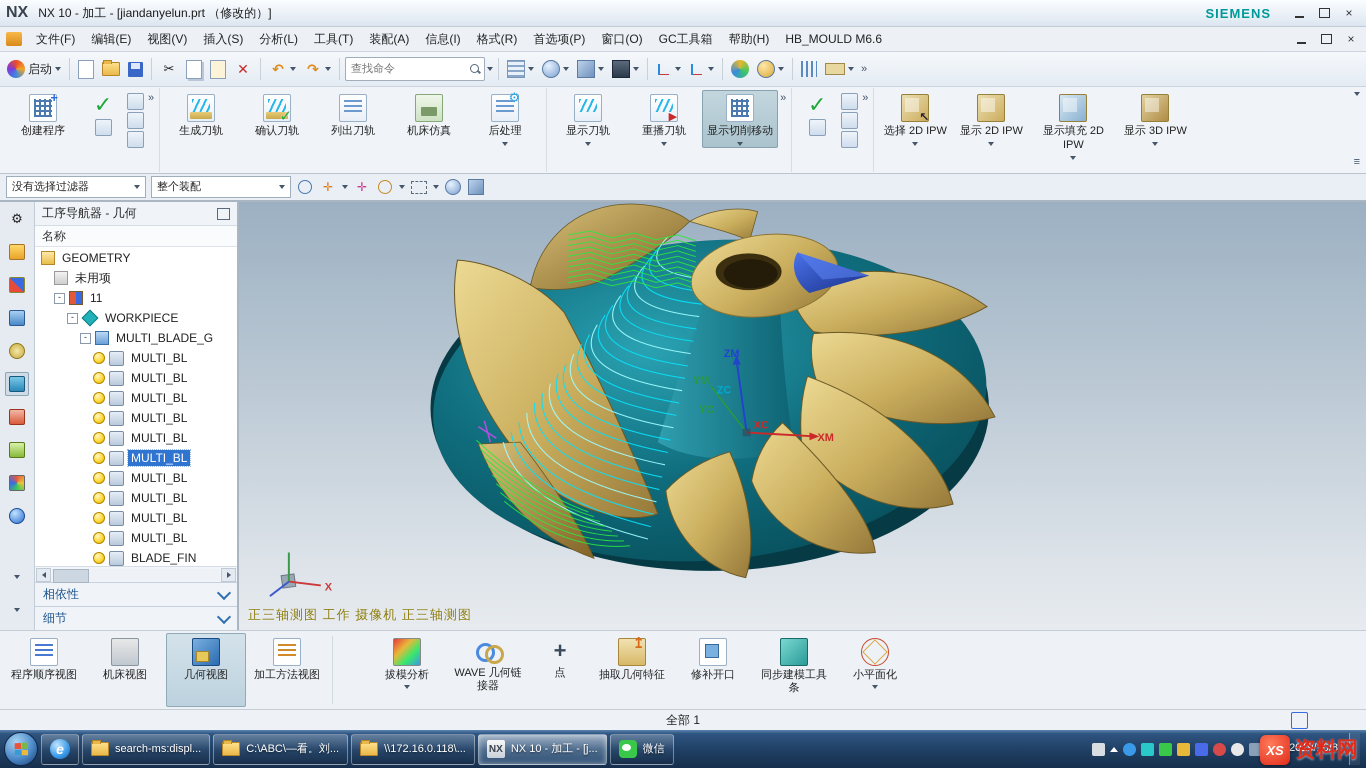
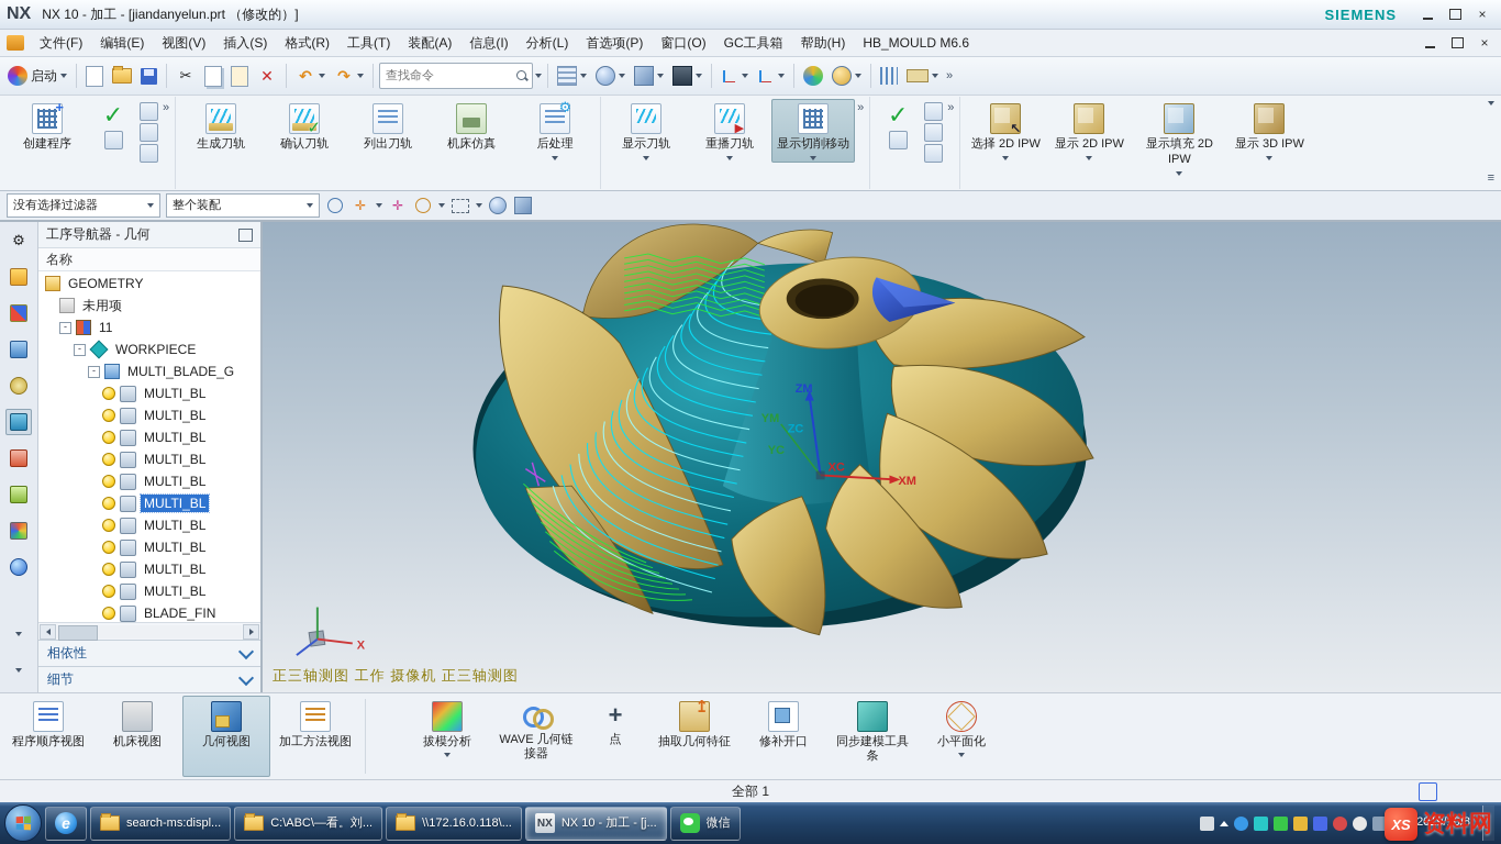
  NX
  NX 10 - 加工 - [jiandanyelun.prt （修改的）]
  SIEMENS
  ×
  文件(F)
  编辑(E)
  视图(V)
  插入(S)
- 分析(L)
+ 格式(R)
  工具(T)
  装配(A)
  信息(I)
- 格式(R)
+ 分析(L)
  首选项(P)
  窗口(O)
  GC工具箱
  帮助(H)
  HB_MOULD M6.6
  ×
  启动
  ✂
  ✕
  ↶
  ↷
  查找命令
  »
  +
  创建程序
  ✓
  »
  生成刀轨
  ✓
  确认刀轨
  列出刀轨
  机床仿真
  ⚙
  后处理
  显示刀轨
  ▶
  重播刀轨
  显示切削移动
  »
  ✓
  »
  ↖
  选择 2D IPW
  显示 2D IPW
  显示填充 2D IPW
  显示 3D IPW
  ≡
  没有选择过滤器
  整个装配
  ✛
  ✛
  ⚙
  工序导航器 - 几何
  名称
  GEOMETRY
  未用项
  -
  11
  -
  WORKPIECE
  -
  MULTI_BLADE_G
  MULTI_BL
  MULTI_BL
  MULTI_BL
  MULTI_BL
  MULTI_BL
  MULTI_BL
  MULTI_BL
  MULTI_BL
  MULTI_BL
  MULTI_BL
  BLADE_FIN
  相依性
  细节
  ZM
  YM
  ZC
  YC
  XC
  XM
  X
  正三轴测图 工作 摄像机 正三轴测图
  程序顺序视图
  机床视图
  几何视图
  加工方法视图
  拔模分析
  WAVE 几何链接器
  +
  点
  抽取几何特征
  修补开口
  同步建模工具条
  小平面化
  全部 1
  e
  search-ms:displ...
  C:\ABC\—看。刘...
  \\172.16.0.118\...
  NX
  NX 10 - 加工 - [j...
  微信
  2019/10/8
  XS
  资料网
